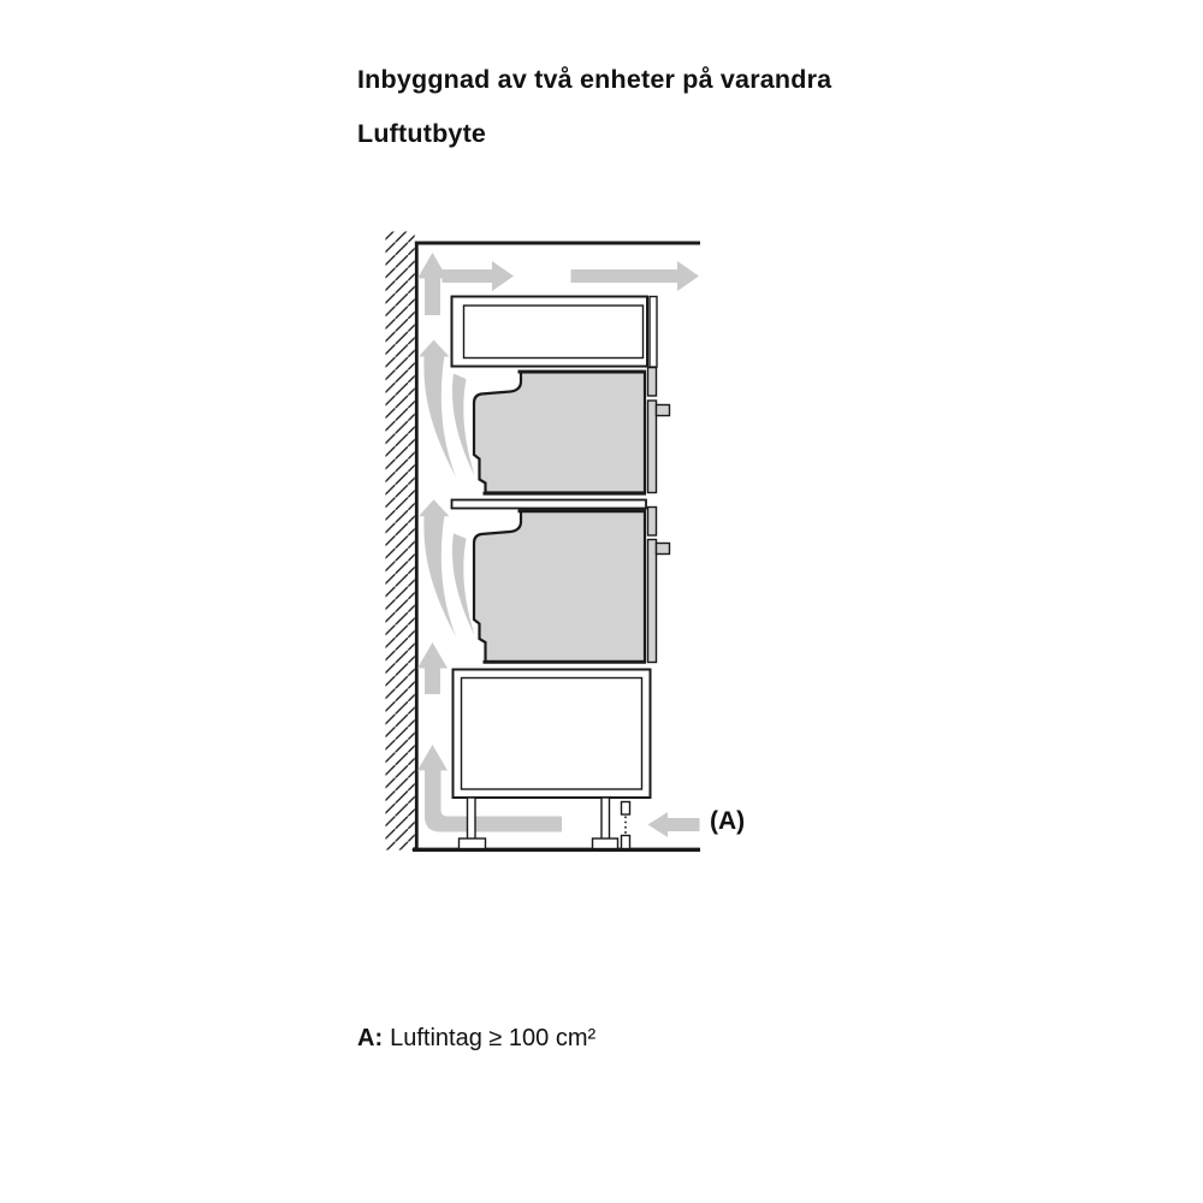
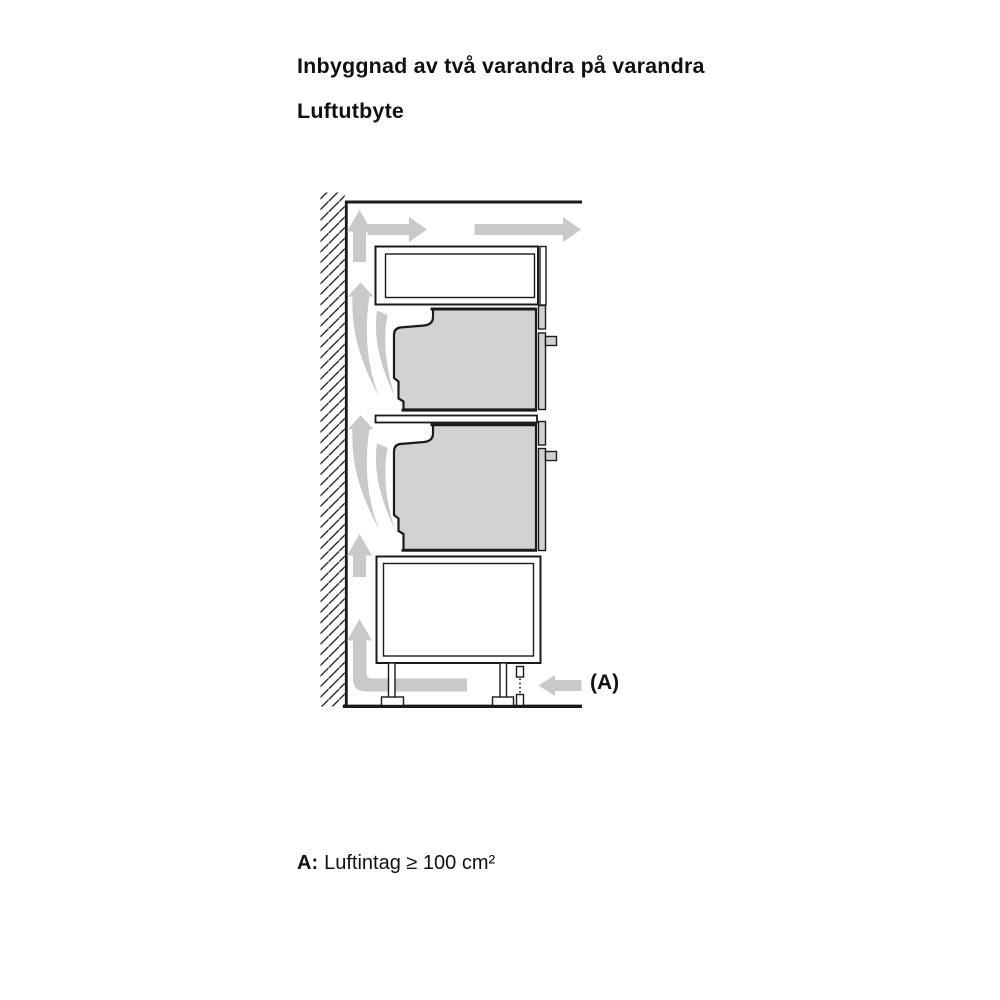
- Inbyggnad av två enheter på varandra
+ Inbyggnad av två varandra på varandra
  Luftutbyte
  (A)
  A: Luftintag ≥ 100 cm²
